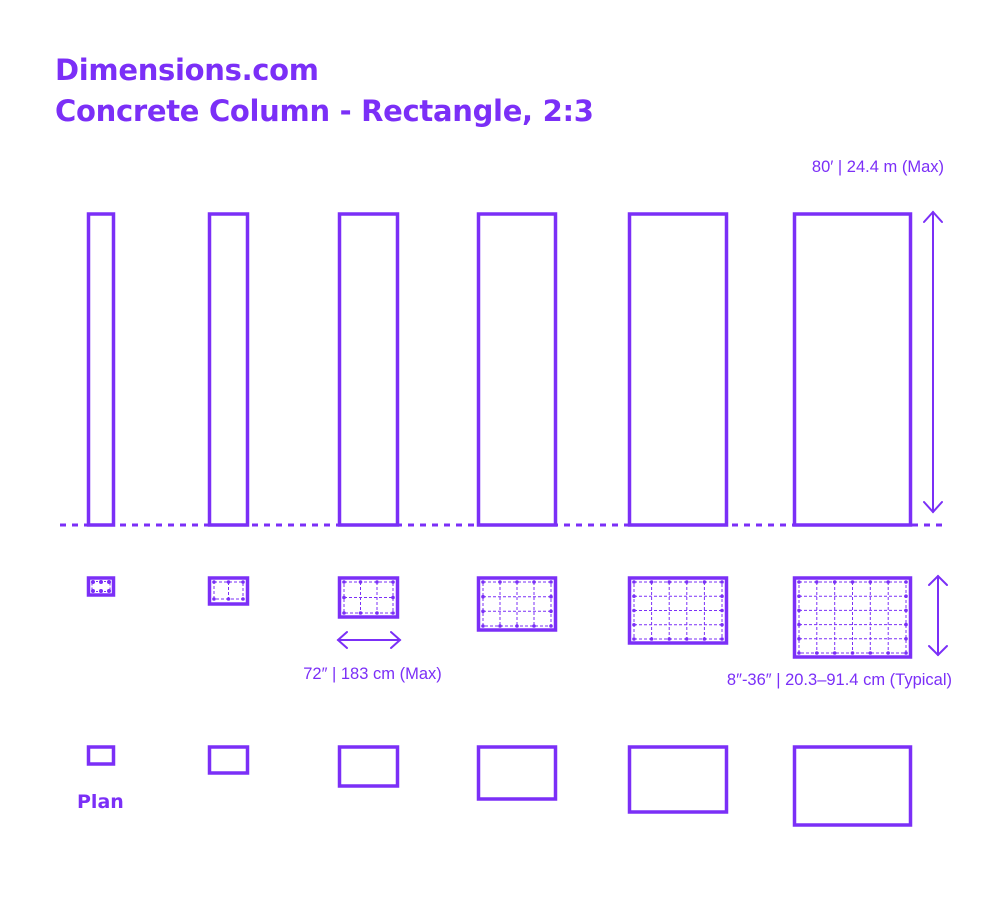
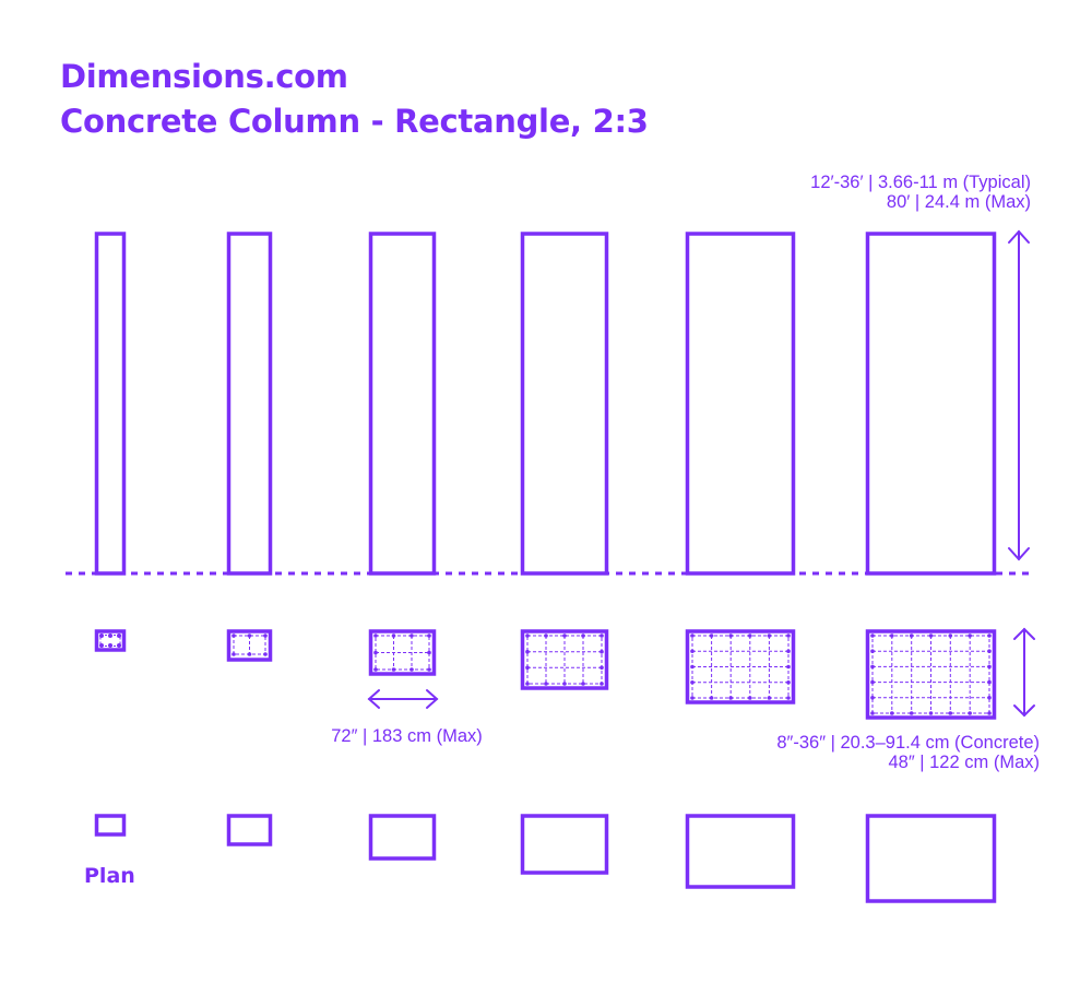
  Dimensions.com
  Concrete Column - Rectangle, 2:3
+ 12′-36′ | 3.66-11 m (Typical)
  80′ | 24.4 m (Max)
  72″ | 183 cm (Max)
- 8″-36″ | 20.3–91.4 cm (Typical)
+ 8″-36″ | 20.3–91.4 cm (Concrete)
+ 48″ | 122 cm (Max)
  Plan
